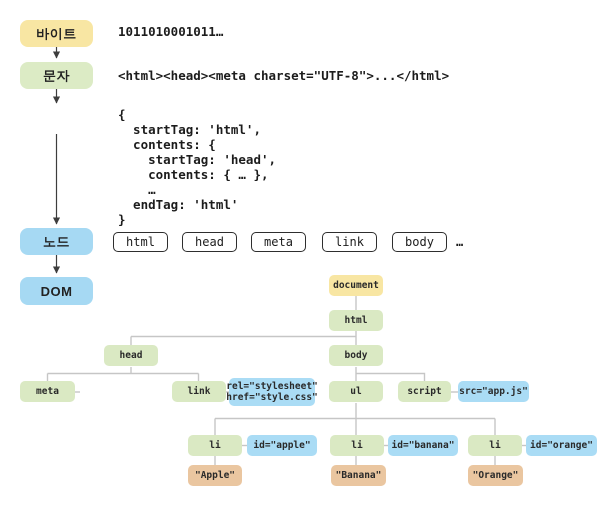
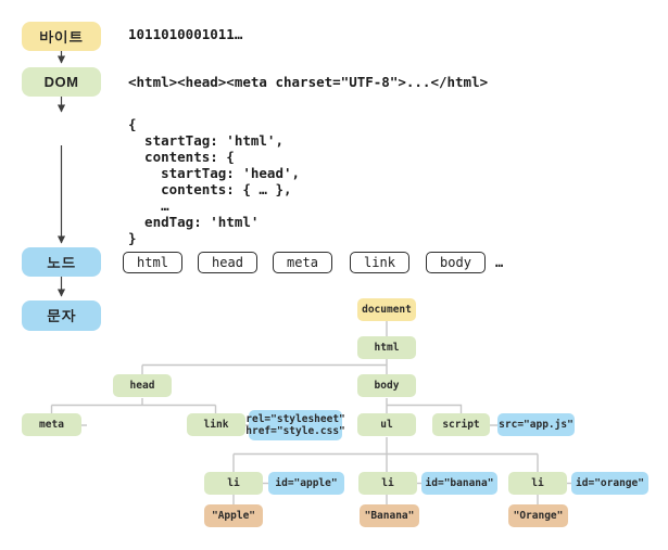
  바이트
- 문자
+ DOM
  노드
- DOM
+ 문자
  1011010001011…
  <html><head><meta charset="UTF-8">...</html>
  {
  startTag: 'html',
  contents: {
  startTag: 'head',
  contents: { … },
  …
  endTag: 'html'
  }
  html
  head
  meta
  link
  body
  …
  document
  html
  head
  body
  meta
  link
  rel="stylesheet"
  href="style.css"
  ul
  script
  src="app.js"
  li
  id="apple"
  li
  id="banana"
  li
  id="orange"
  "Apple"
  "Banana"
  "Orange"
